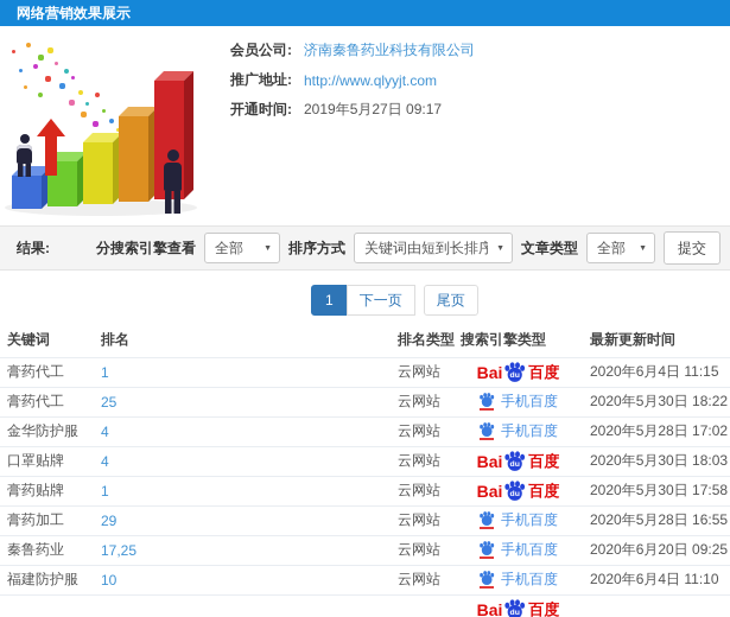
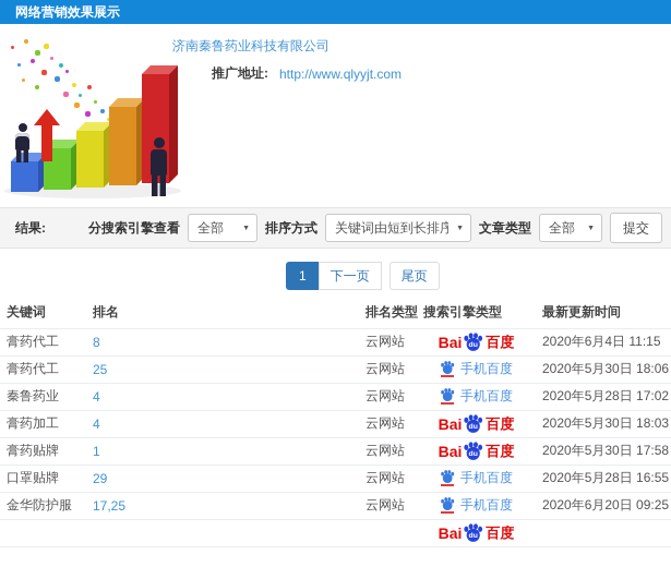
  网络营销效果展示
- 会员公司:
  济南秦鲁药业科技有限公司
  推广地址:
  http://www.qlyyjt.com
- 开通时间:
- 2019年5月27日 09:17
  结果:
  分搜索引擎查看
  全部
  排序方式
  关键词由短到长排序
  文章类型
  全部
  提交
  1
  下一页
  尾页
  关键词	排名	排名类型	搜索引擎类型	最新更新时间
- 膏药代工	1	云网站	Bai 百度	2020年6月4日 11:15
+ 膏药代工	8	云网站	Bai 百度	2020年6月4日 11:15
- 膏药代工	25	云网站	手机百度	2020年5月30日 18:22
+ 膏药代工	25	云网站	手机百度	2020年5月30日 18:06
- 金华防护服	4	云网站	手机百度	2020年5月28日 17:02
+ 秦鲁药业	4	云网站	手机百度	2020年5月28日 17:02
- 口罩贴牌	4	云网站	Bai 百度	2020年5月30日 18:03
+ 膏药加工	4	云网站	Bai 百度	2020年5月30日 18:03
  膏药贴牌	1	云网站	Bai 百度	2020年5月30日 17:58
- 膏药加工	29	云网站	手机百度	2020年5月28日 16:55
+ 口罩贴牌	29	云网站	手机百度	2020年5月28日 16:55
- 秦鲁药业	17,25	云网站	手机百度	2020年6月20日 09:25
+ 金华防护服	17,25	云网站	手机百度	2020年6月20日 09:25
- 福建防护服	10	云网站	手机百度	2020年6月4日 11:10
  			Bai 百度
